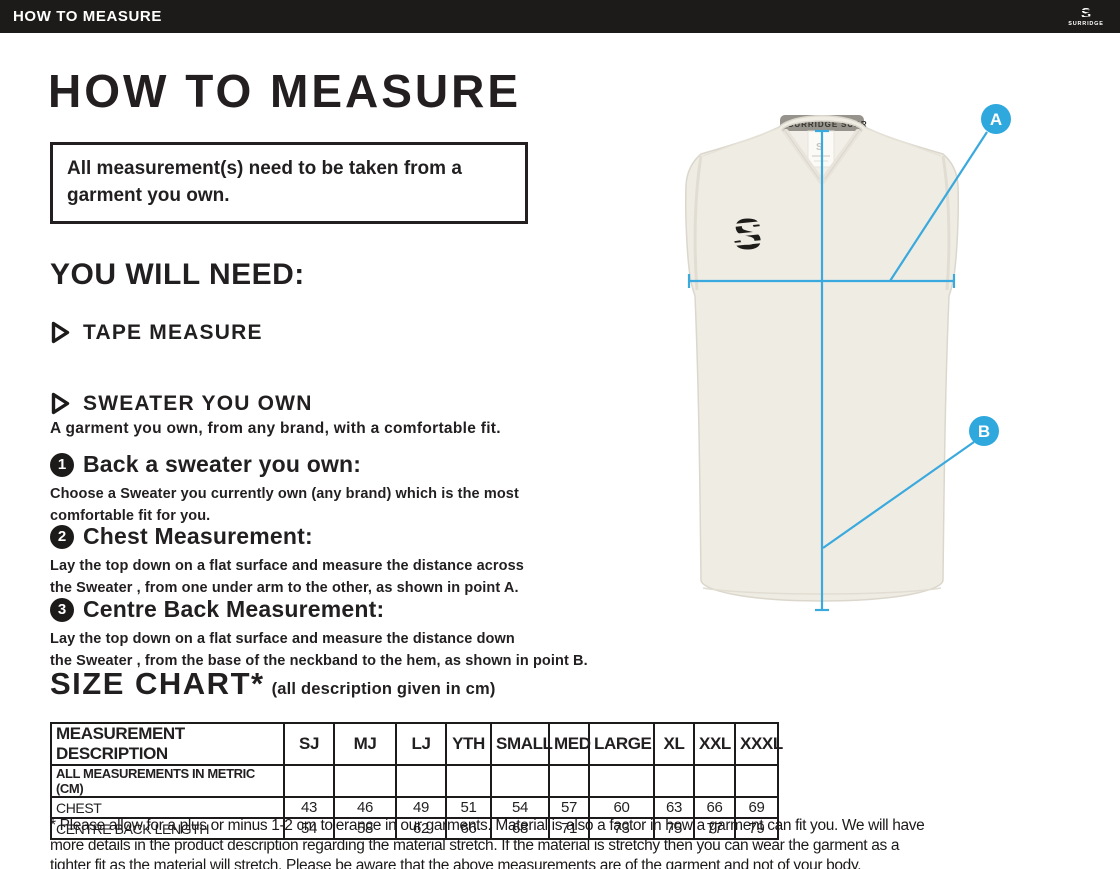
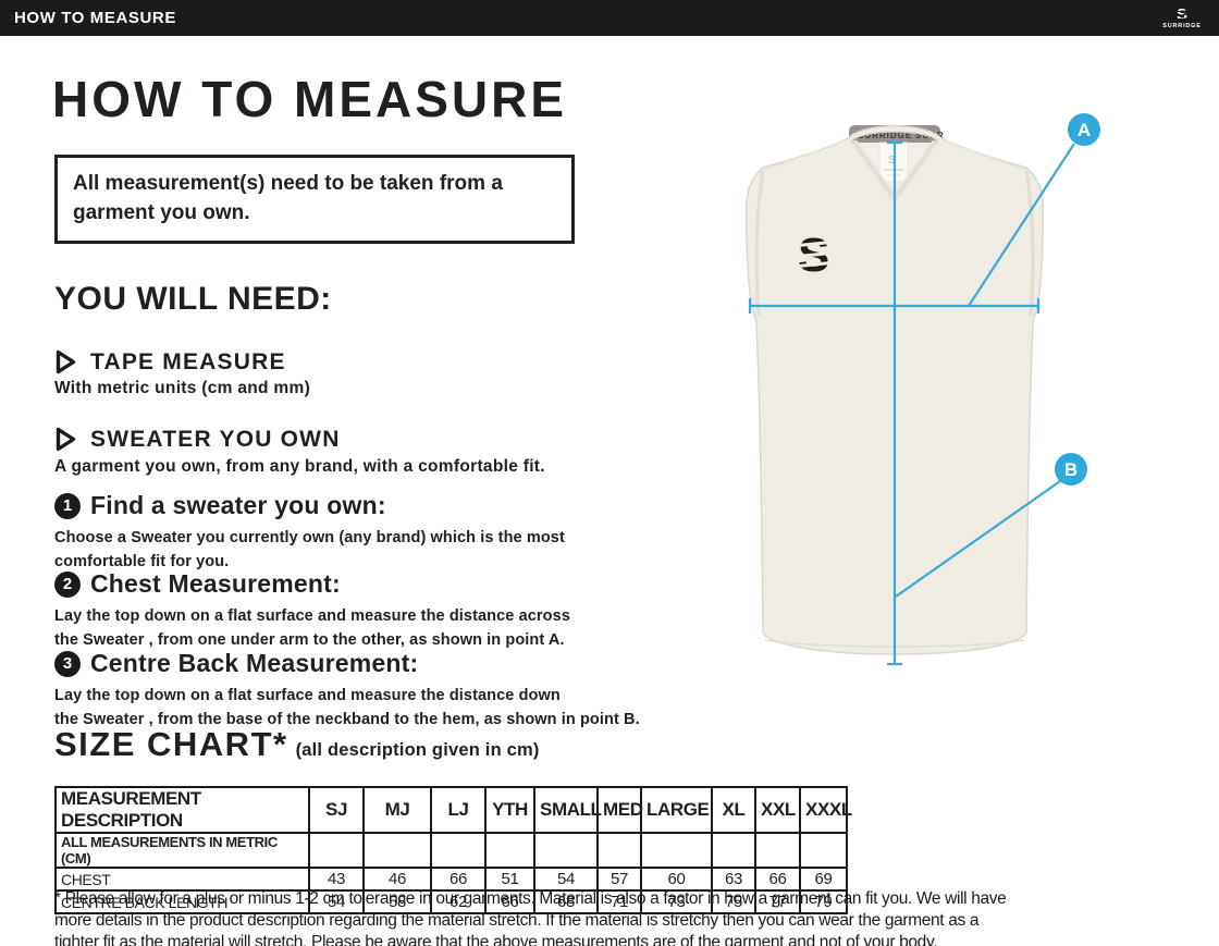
  HOW TO MEASURE
  S
  HOW TO MEASURE
  All measurement(s) need to be taken from a
  garment you own.
  YOU WILL NEED:
  TAPE MEASURE
+ With metric units (cm and mm)
  SWEATER YOU OWN
  A garment you own, from any brand, with a comfortable fit.
  1
- Back a sweater you own:
+ Find a sweater you own:
  Choose a Sweater you currently own (any brand) which is the most
  comfortable fit for you.
  2
  Chest Measurement:
  Lay the top down on a flat surface and measure the distance across
  the Sweater , from one under arm to the other, as shown in point A.
  3
  Centre Back Measurement:
  Lay the top down on a flat surface and measure the distance down
  the Sweater , from the base of the neckband to the hem, as shown in point B.
  SIZE CHART*
  (all description given in cm)
  MEASUREMENT DESCRIPTION	SJ	MJ	LJ	YTH	SMALL	MED	LARGE	XL	XXL	XXXL
  ALL MEASUREMENTS IN METRIC (CM)
- CHEST	43	46	49	51	54	57	60	63	66	69
+ CHEST	43	46	66	51	54	57	60	63	66	69
  CENTRE BACK LENGTH	54	58	62	66	68	71	73	75	77	79
  * Please allow for a plus or minus 1-2 cm tolerance in our garments. Material is also a factor in how a garment can fit you. We will have
  more details in the product description regarding the material stretch. If the material is stretchy then you can wear the garment as a
  tighter fit as the material will stretch. Please be aware that the above measurements are of the garment and not of your body.
  URRIDGE
  S
  A
  B
